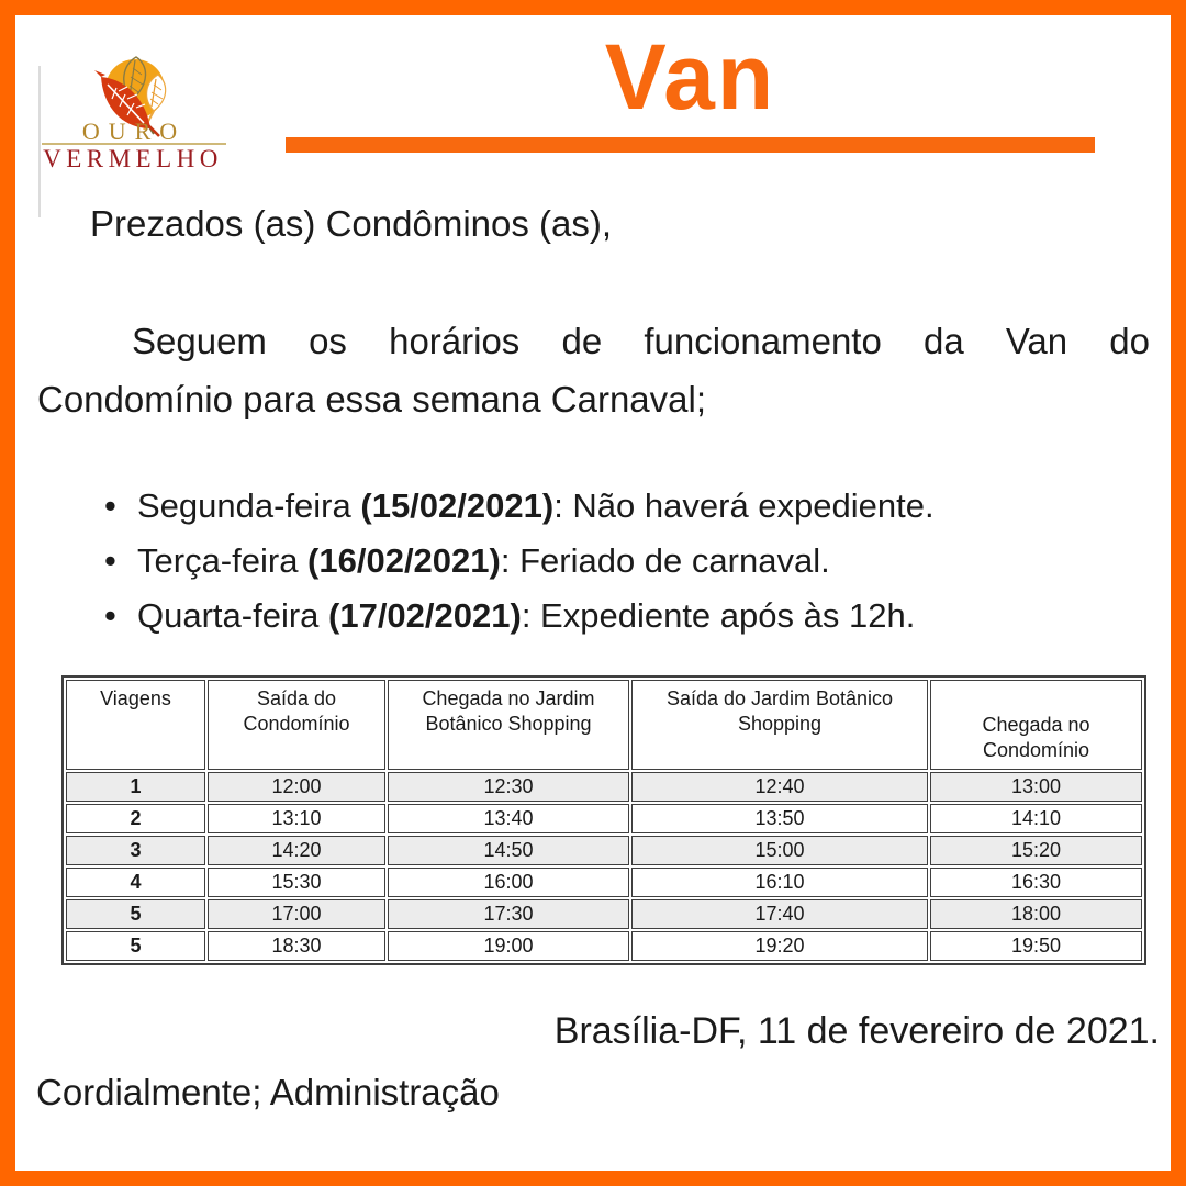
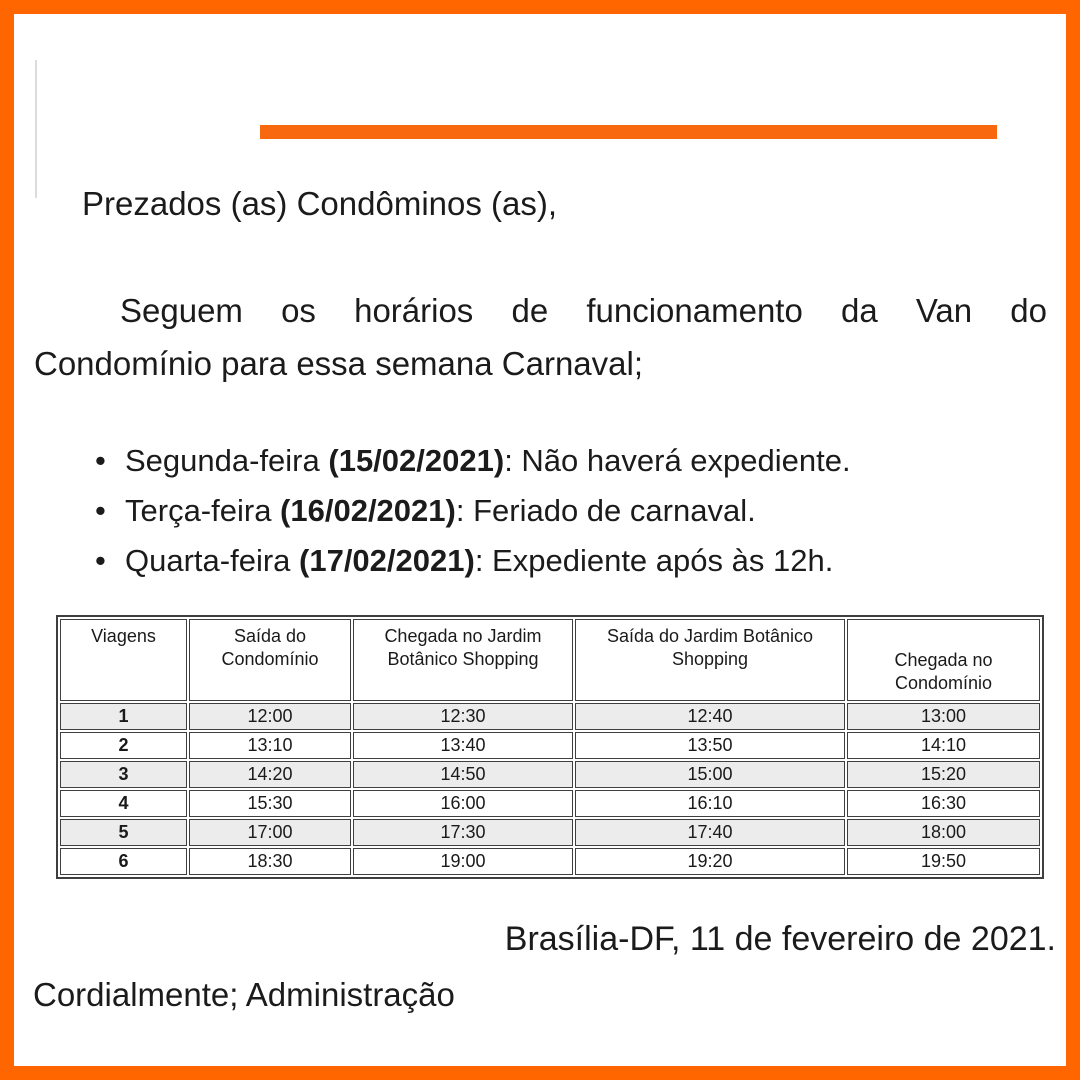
- OURO
- VERMELHO
- Van
  Prezados (as) Condôminos (as),
  Seguem os horários de funcionamento da Van do
  Condomínio para essa semana Carnaval;
  •
  Segunda-feira (15/02/2021): Não haverá expediente.
  •
  Terça-feira (16/02/2021): Feriado de carnaval.
  •
  Quarta-feira (17/02/2021): Expediente após às 12h.
  Viagens	Saída do Condomínio	Chegada no Jardim Botânico Shopping	Saída do Jardim Botânico Shopping	Chegada no Condomínio
  1	12:00	12:30	12:40	13:00
  2	13:10	13:40	13:50	14:10
  3	14:20	14:50	15:00	15:20
  4	15:30	16:00	16:10	16:30
  5	17:00	17:30	17:40	18:00
- 5	18:30	19:00	19:20	19:50
+ 6	18:30	19:00	19:20	19:50
  Brasília-DF, 11 de fevereiro de 2021.
  Cordialmente; Administração
